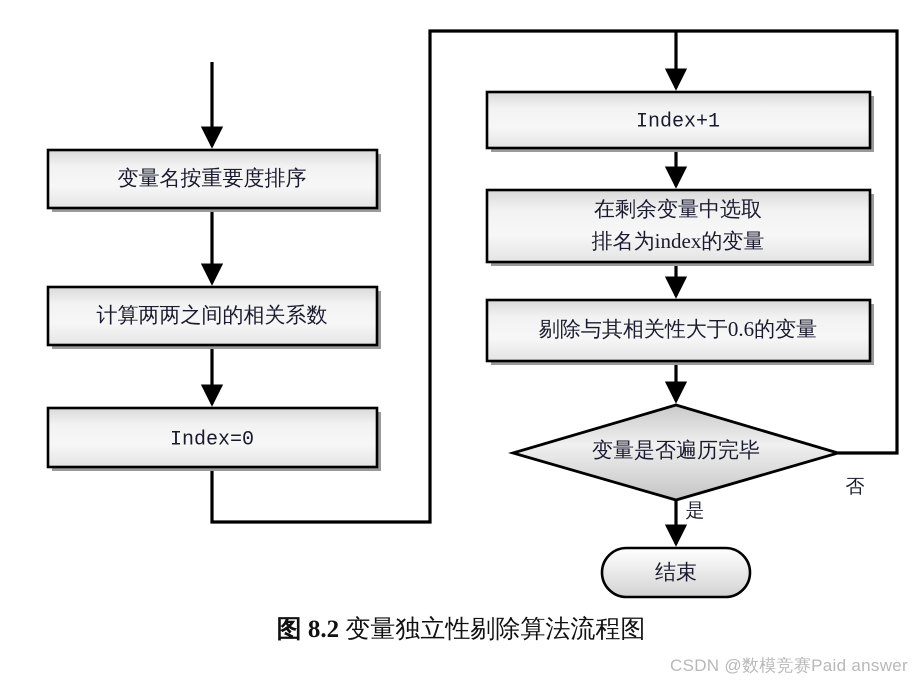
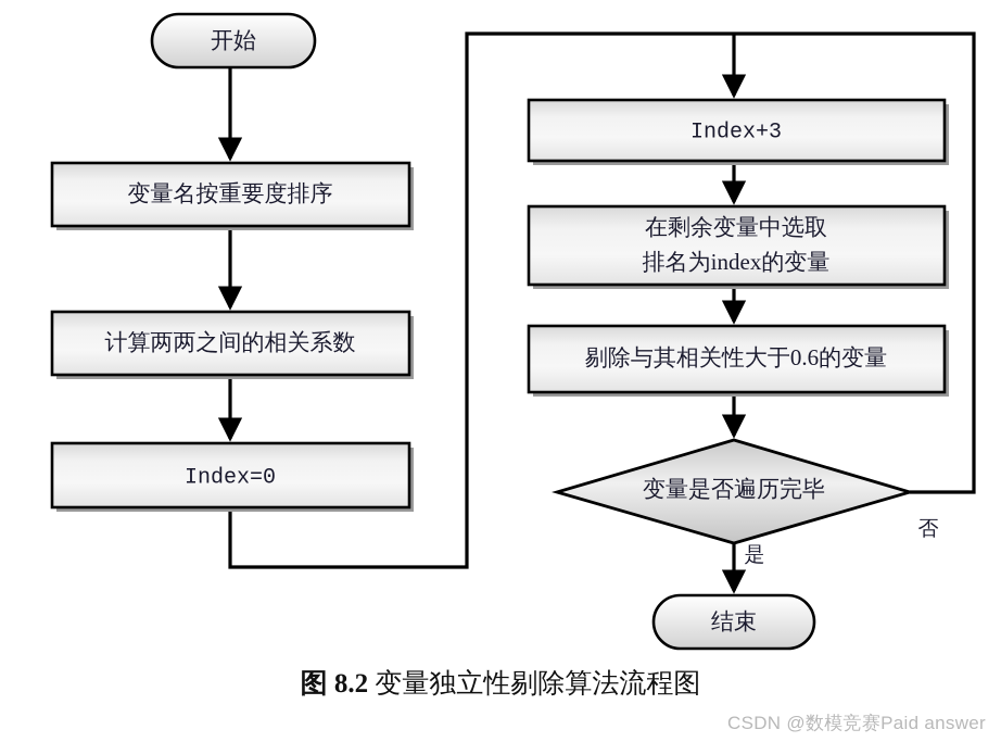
+ 开始
  变量名按重要度排序
  计算两两之间的相关系数
  Index=0
- Index+1
+ Index+3
  在剩余变量中选取
  排名为index的变量
  剔除与其相关性大于0.6的变量
  变量是否遍历完毕
  是
  否
  结束
  图 8.2 变量独立性剔除算法流程图
  CSDN @数模竞赛Paid answer
